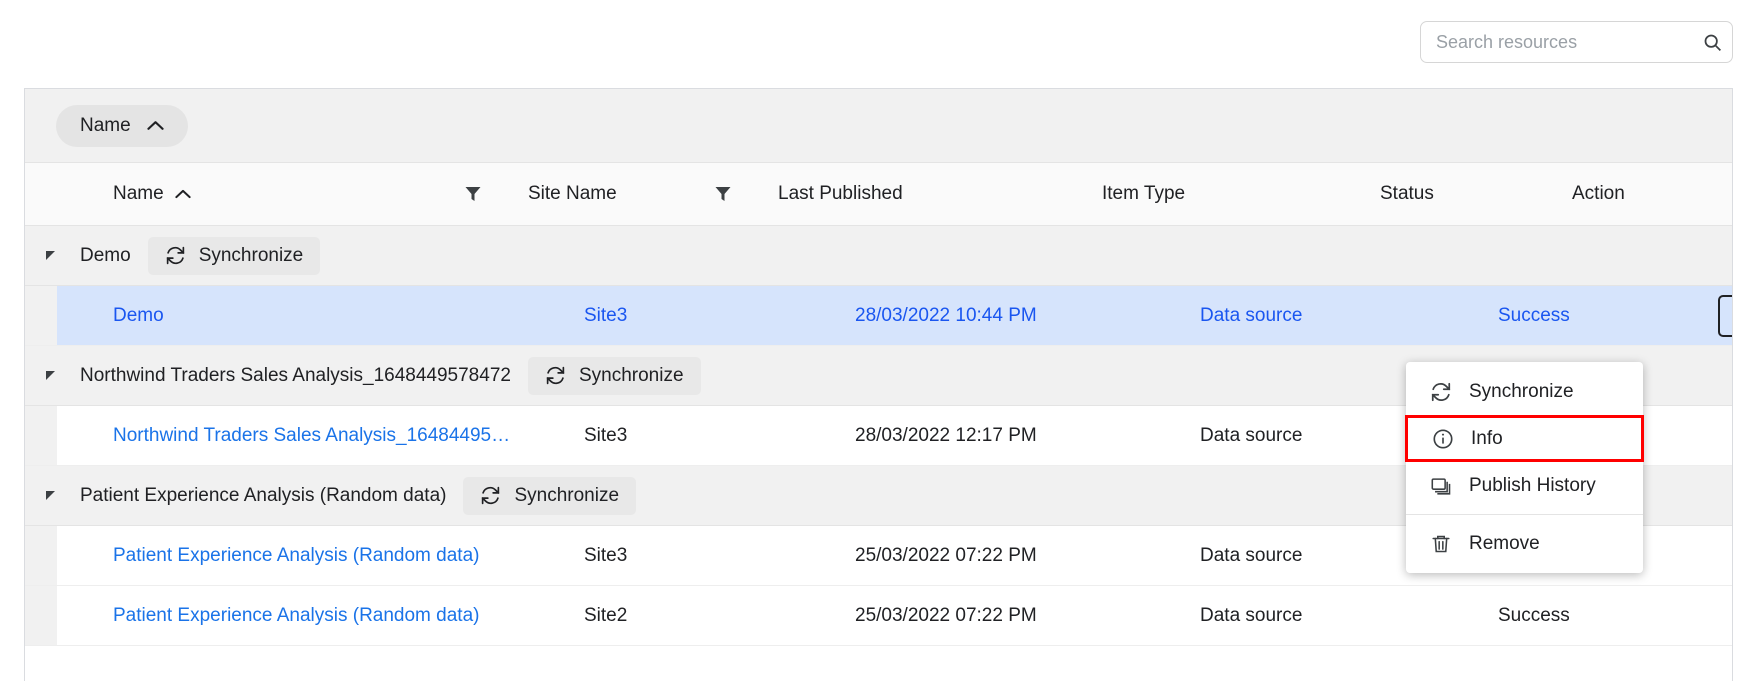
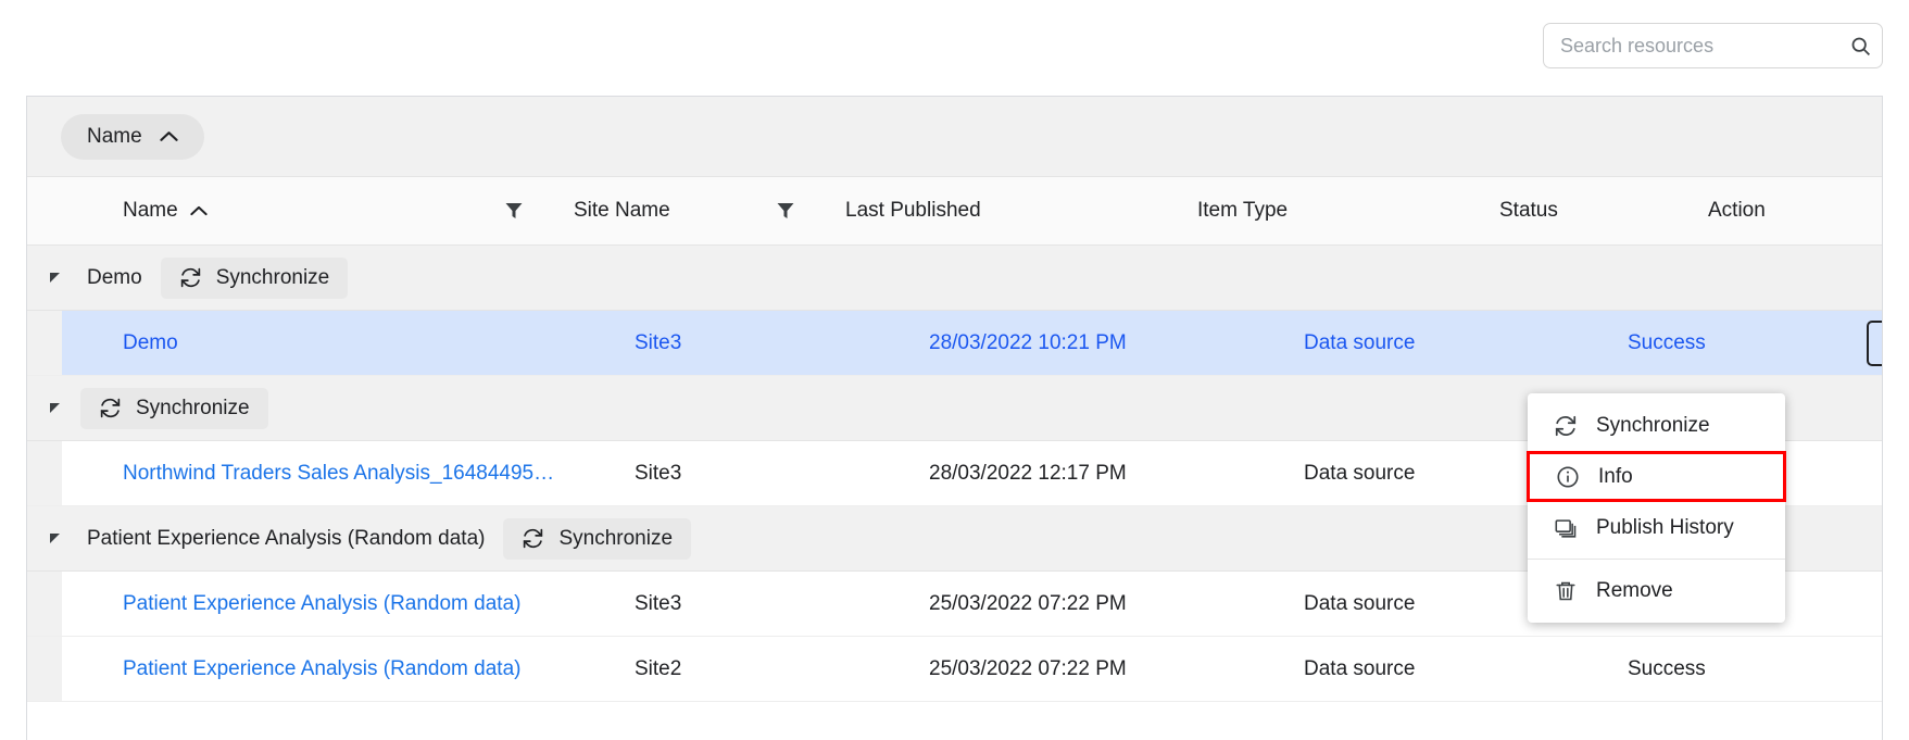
  Search resources
  Name
  Name
  Site Name
  Last Published
  Item Type
  Status
  Action
  Demo
  Synchronize
  Demo
  Site3
- 28/03/2022 10:44 PM
+ 28/03/2022 10:21 PM
  Data source
  Success
- Northwind Traders Sales Analysis_1648449578472
  Synchronize
  Northwind Traders Sales Analysis_16484495…
  Site3
  28/03/2022 12:17 PM
  Data source
  Patient Experience Analysis (Random data)
  Synchronize
  Patient Experience Analysis (Random data)
  Site3
  25/03/2022 07:22 PM
  Data source
  Patient Experience Analysis (Random data)
  Site2
  25/03/2022 07:22 PM
  Data source
  Success
  Synchronize
  Info
  Publish History
  Remove
